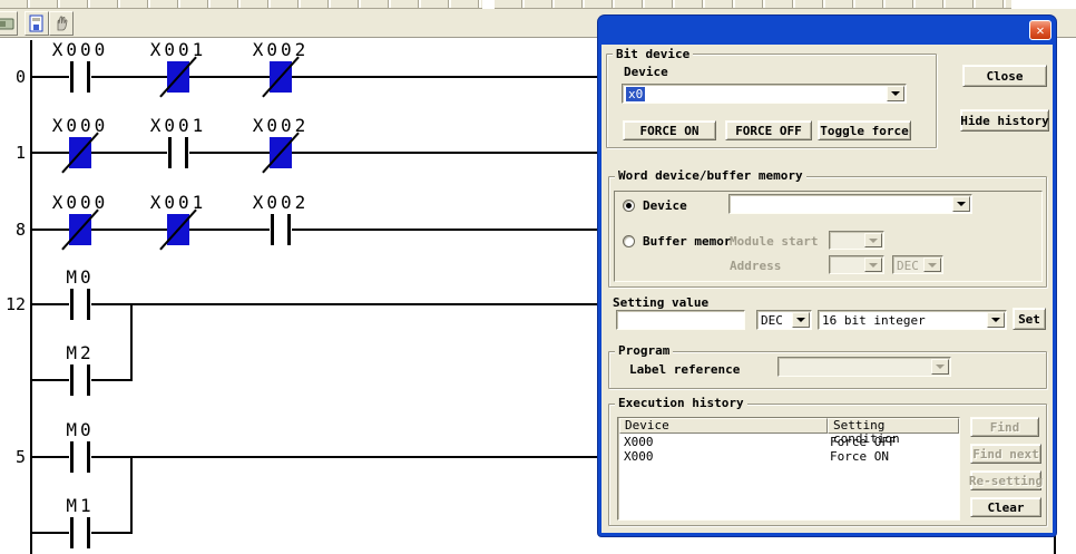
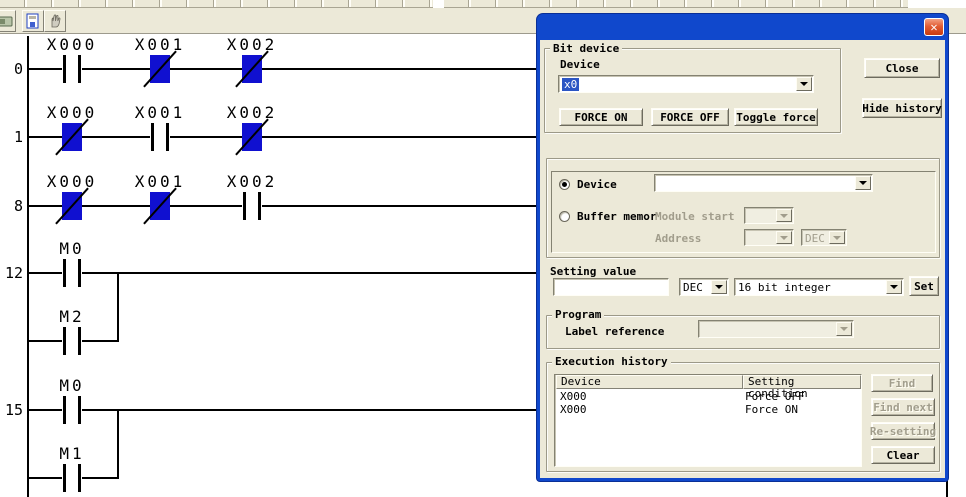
  0
  X000
  X001
  X002
  1
  X000
  X001
  X002
  8
  X000
  X001
  X002
  12
  M0
  M2
- 5
+ 15
  M0
  M1
  ✕
  Bit device
  Device
  x0
  FORCE ON
  FORCE OFF
  Toggle force
  Close
  Hide history
- Word device/buffer memory
  Device
  Buffer memor
  Module start
  Address
  DEC
  Setting value
  DEC
  16 bit integer
  Set
  Program
  Label reference
  Execution history
  Device
  Setting condition
  X000
  Force OFF
  X000
  Force ON
  Find
  Find next
  Re-setting
  Clear
